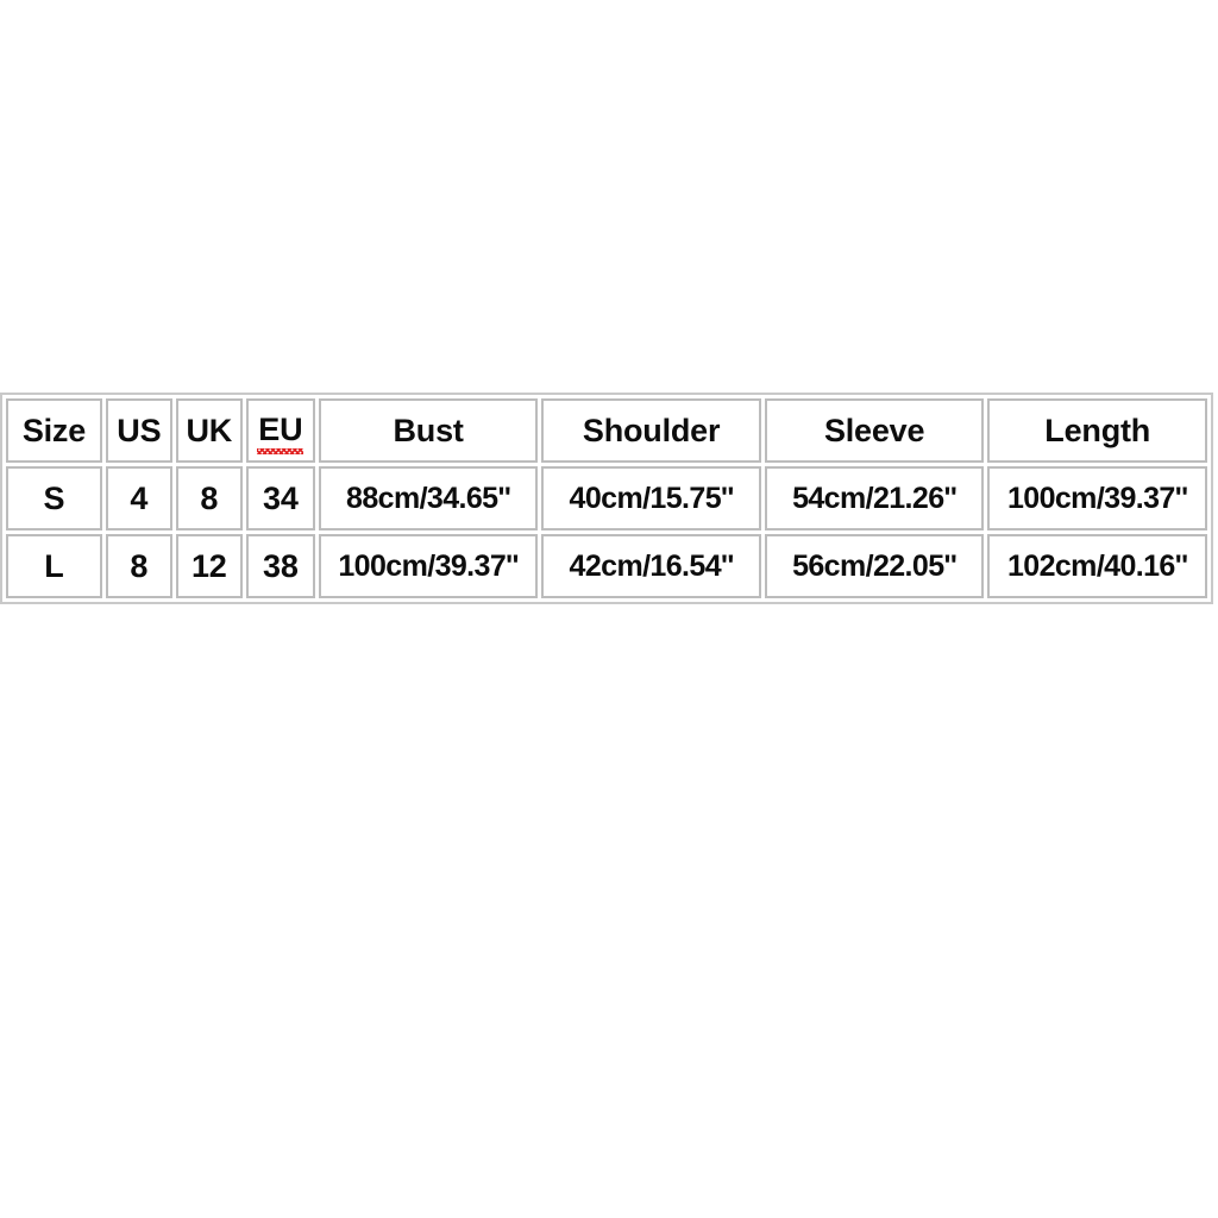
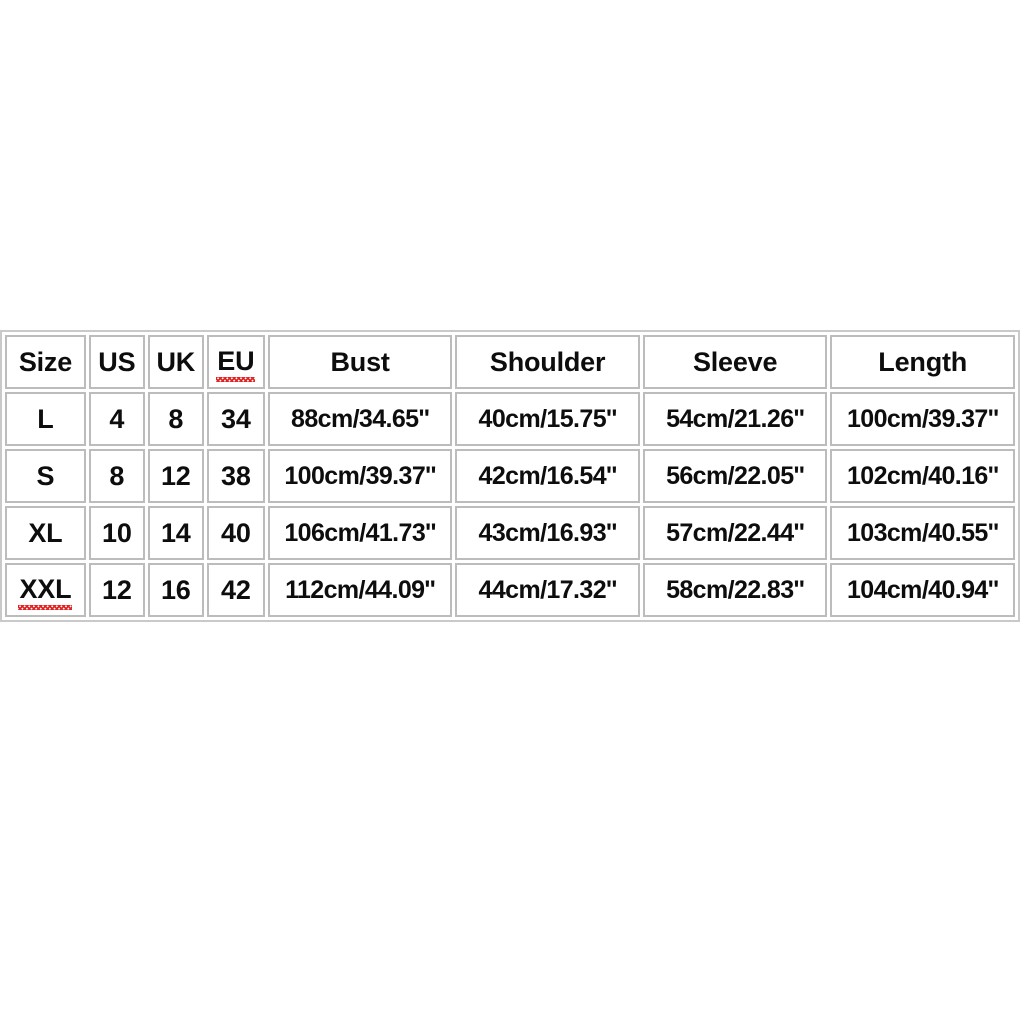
  Size	US	UK	EU	Bust	Shoulder	Sleeve	Length
- S	4	8	34	88cm/34.65''	40cm/15.75''	54cm/21.26''	100cm/39.37''
+ L	4	8	34	88cm/34.65''	40cm/15.75''	54cm/21.26''	100cm/39.37''
- L	8	12	38	100cm/39.37''	42cm/16.54''	56cm/22.05''	102cm/40.16''
+ S	8	12	38	100cm/39.37''	42cm/16.54''	56cm/22.05''	102cm/40.16''
+ XL	10	14	40	106cm/41.73''	43cm/16.93''	57cm/22.44''	103cm/40.55''
+ XXL	12	16	42	112cm/44.09''	44cm/17.32''	58cm/22.83''	104cm/40.94''
